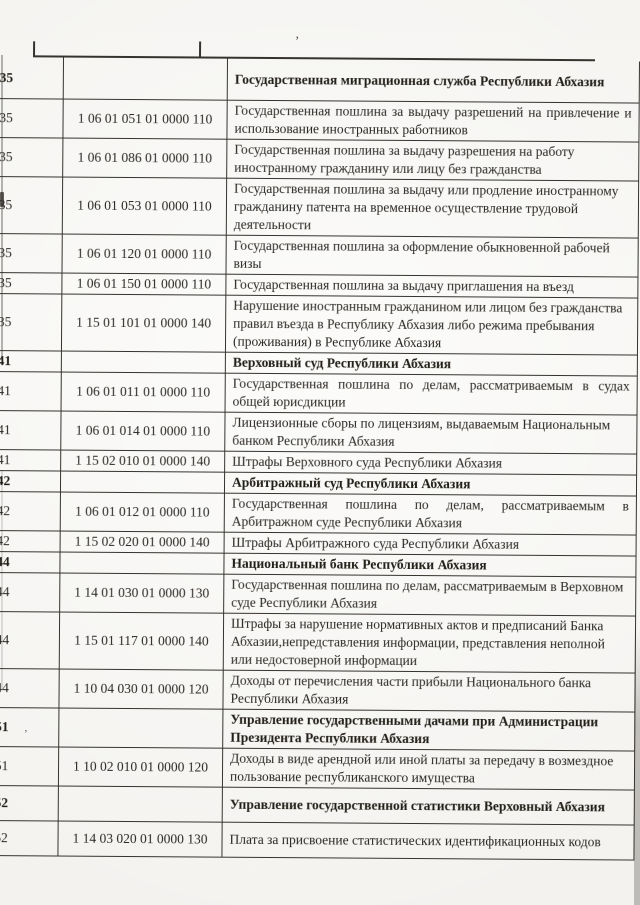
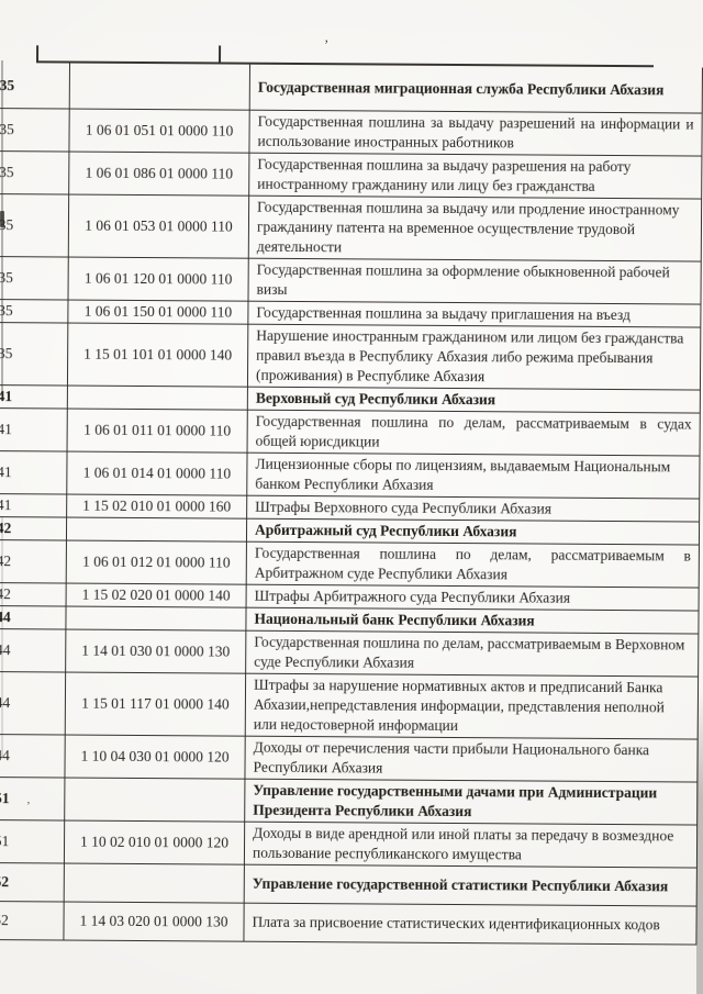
  ’
  ’
  35		Государственная миграционная служба Республики Абхазия
- 35	1 06 01 051 01 0000 110	Государственная пошлина за выдачу разрешений на привлечение и использование иностранных работников
+ 35	1 06 01 051 01 0000 110	Государственная пошлина за выдачу разрешений на информации и использование иностранных работников
  35	1 06 01 086 01 0000 110	Государственная пошлина за выдачу разрешения на работу иностранному гражданину или лицу без гражданства
  35	1 06 01 053 01 0000 110	Государственная пошлина за выдачу или продление иностранному гражданину патента на временное осуществление трудовой деятельности
  35	1 06 01 120 01 0000 110	Государственная пошлина за оформление обыкновенной рабочей визы
  35	1 06 01 150 01 0000 110	Государственная пошлина за выдачу приглашения на въезд
  35	1 15 01 101 01 0000 140	Нарушение иностранным гражданином или лицом без гражданства правил въезда в Республику Абхазия либо режима пребывания (проживания) в Республике Абхазия
  41		Верховный суд Республики Абхазия
  41	1 06 01 011 01 0000 110	Государственная пошлина по делам, рассматриваемым в судах общей юрисдикции
  41	1 06 01 014 01 0000 110	Лицензионные сборы по лицензиям, выдаваемым Национальным банком Республики Абхазия
- 41	1 15 02 010 01 0000 140	Штрафы Верховного суда Республики Абхазия
+ 41	1 15 02 010 01 0000 160	Штрафы Верховного суда Республики Абхазия
  42		Арбитражный суд Республики Абхазия
  2	1 06 01 012 01 0000 110	Государственная пошлина по делам, рассматриваемым в Арбитражном суде Республики Абхазия
  2	1 15 02 020 01 0000 140	Штрафы Арбитражного суда Республики Абхазия
  4		Национальный банк Республики Абхазия
  4	1 14 01 030 01 0000 130	Государственная пошлина по делам, рассматриваемым в Верховном суде Республики Абхазия
  4	1 15 01 117 01 0000 140	Штрафы за нарушение нормативных актов и предписаний Банка Абхазии,непредставления информации, представления неполной или недостоверной информации
  4	1 10 04 030 01 0000 120	Доходы от перечисления части прибыли Национального банка Республики Абхазия
  1		Управление государственными дачами при Администрации Президента Республики Абхазия
  1	1 10 02 010 01 0000 120	Доходы в виде арендной или иной платы за передачу в возмездное пользование республиканского имущества
- 2		Управление государственной статистики Верховный Абхазия
+ 2		Управление государственной статистики Республики Абхазия
  2	1 14 03 020 01 0000 130	Плата за присвоение статистических идентификационных кодов
